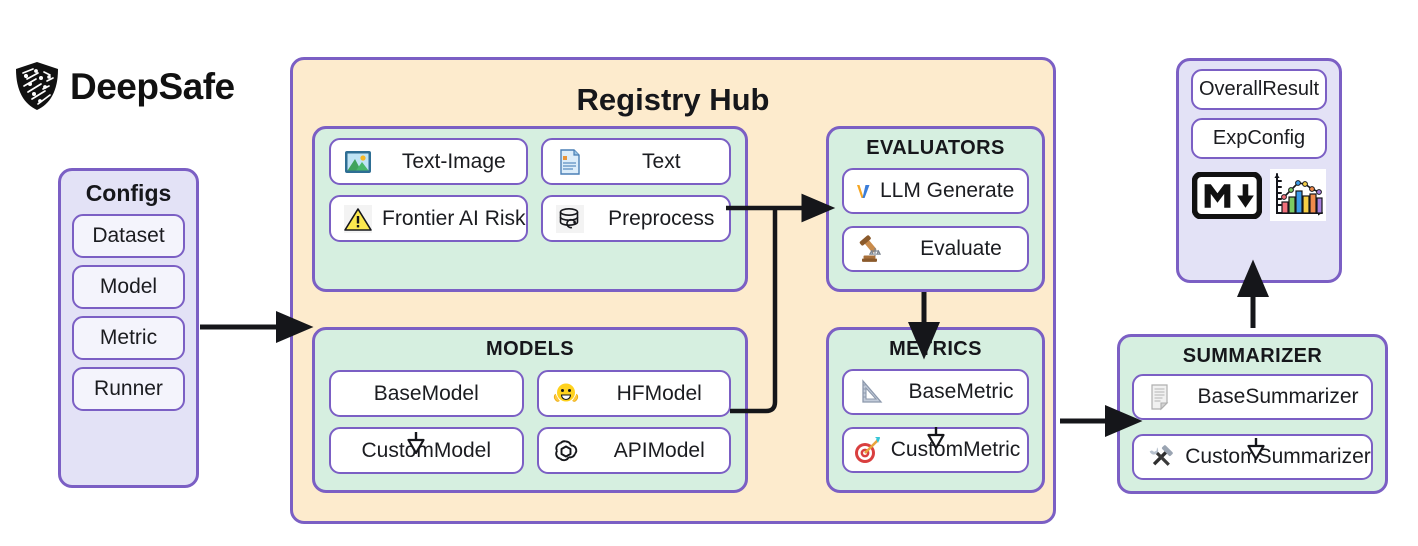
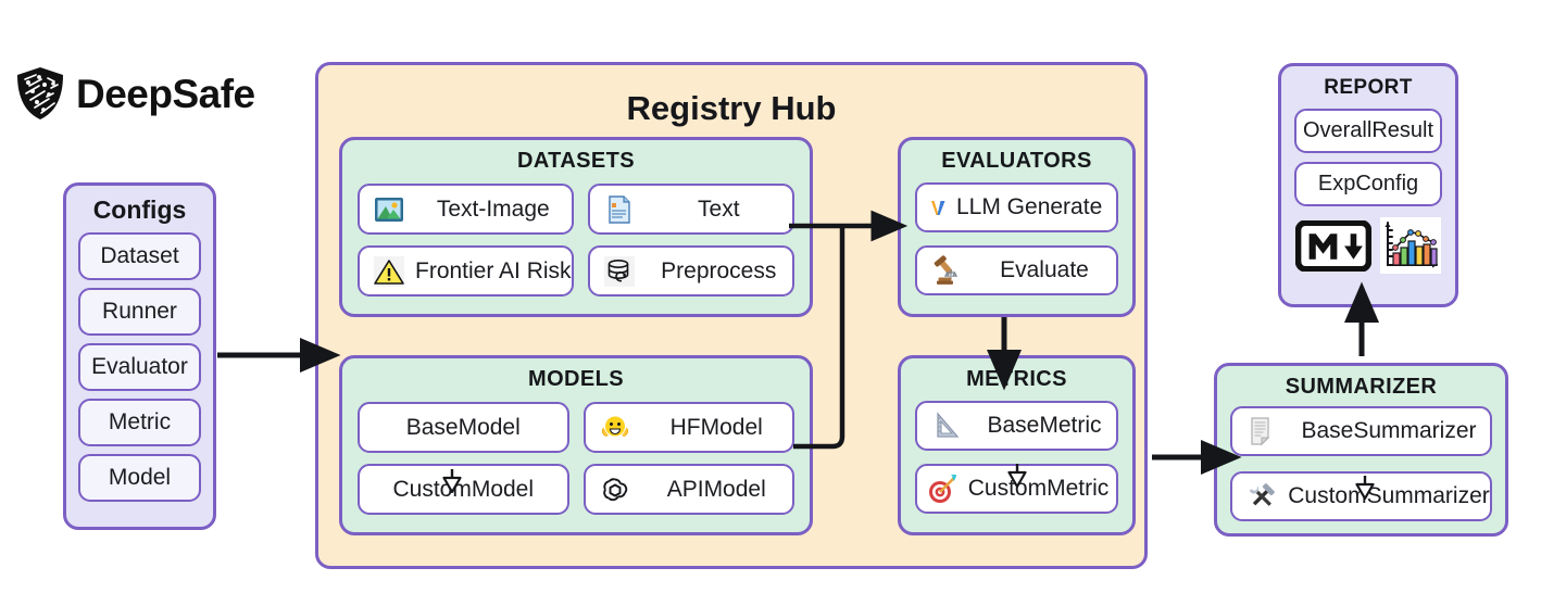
  DeepSafe
  Configs
  Dataset
- Model
+ Runner
+ Evaluator
  Metric
- Runner
+ Model
  Registry Hub
+ DATASETS
  Text-Image
  Text
  Frontier AI Risk
  Preprocess
  MODELS
  BaseModel
  HFModel
  CustomModel
  APIModel
  EVALUATORS
  LLM Generate
  Evaluate
  METRICS
  BaseMetric
  CustomMetric
  SUMMARIZER
  BaseSummarizer
  CustomSummarizer
+ REPORT
  OverallResult
  ExpConfig
